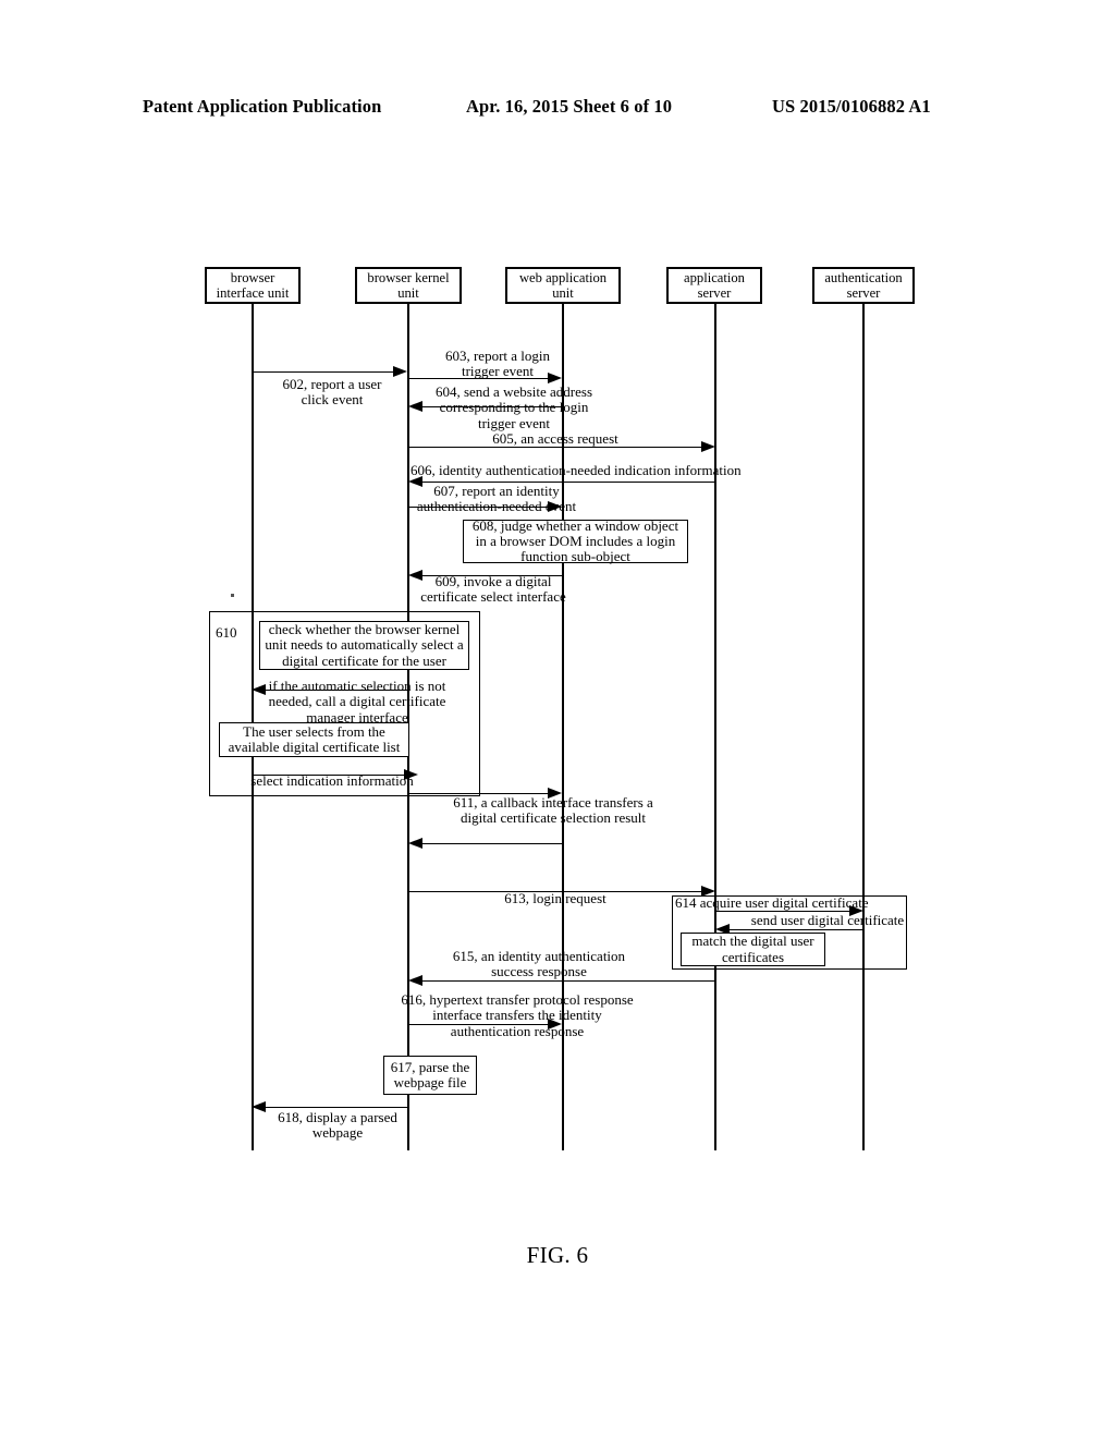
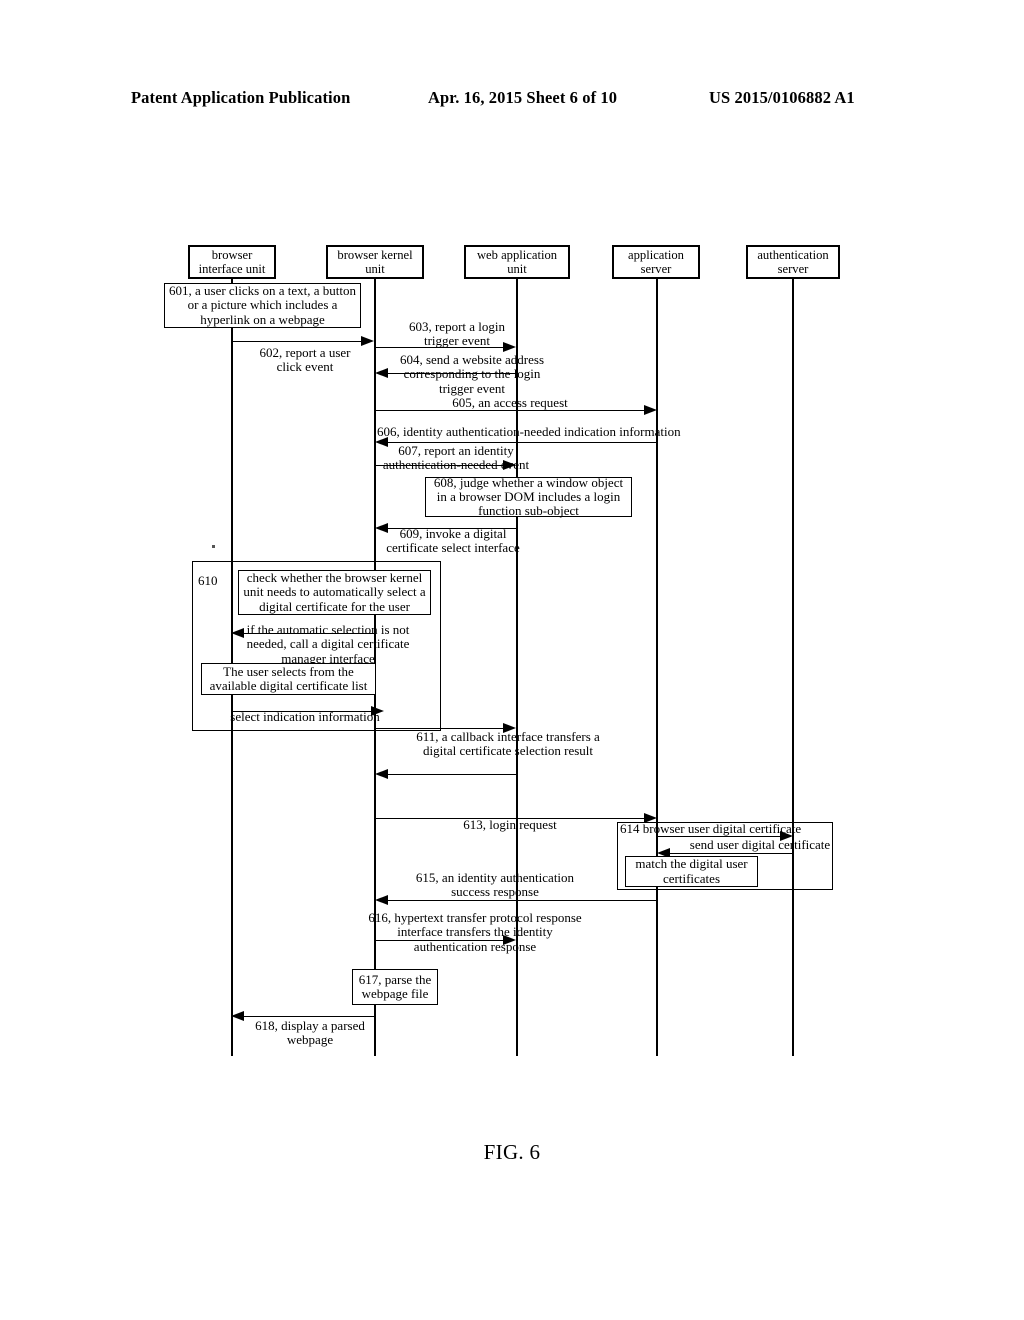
  Patent Application Publication
  Apr. 16, 2015 Sheet 6 of 10
  US 2015/0106882 A1
  browser interface unit
  browser kernel unit
  web application unit
  application server
  authentication server
+ 601, a user clicks on a text, a button or a picture which includes a hyperlink on a webpage
  602, report a user
  click event
  603, report a login
  trigger event
  604, send a website address
  corresponding to the login
  trigger event
  605, an access request
  606, identity authentication-needed indication information
  607, report an identity
  authentication-needed event
  608, judge whether a window object in a browser DOM includes a login function sub-object
  609, invoke a digital
  certificate select interface
  610
  check whether the browser kernel unit needs to automatically select a digital certificate for the user
  if the automatic selection is not
  needed, call a digital certificate
  manager interface
  The user selects from the available digital certificate list
  select indication information
  611, a callback interface transfers a
  digital certificate selection result
  613, login request
- 614 acquire user digital certificate
+ 614 browser user digital certificate
  send user digital certificate
  match the digital user certificates
  615, an identity authentication
  success response
  616, hypertext transfer protocol response
  interface transfers the identity
  authentication response
  617, parse the webpage file
  618, display a parsed
  webpage
  FIG. 6
